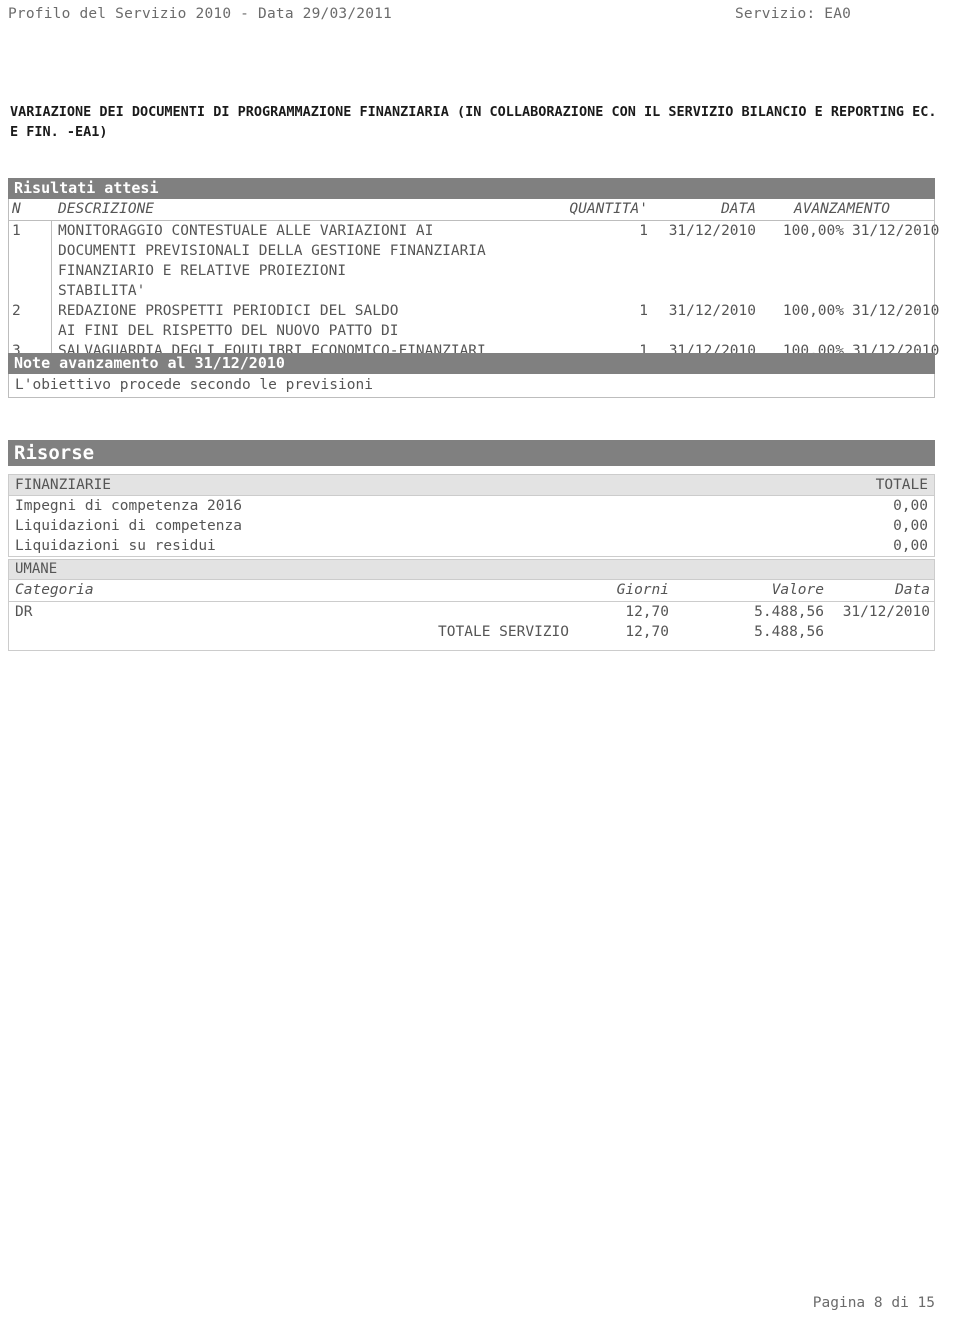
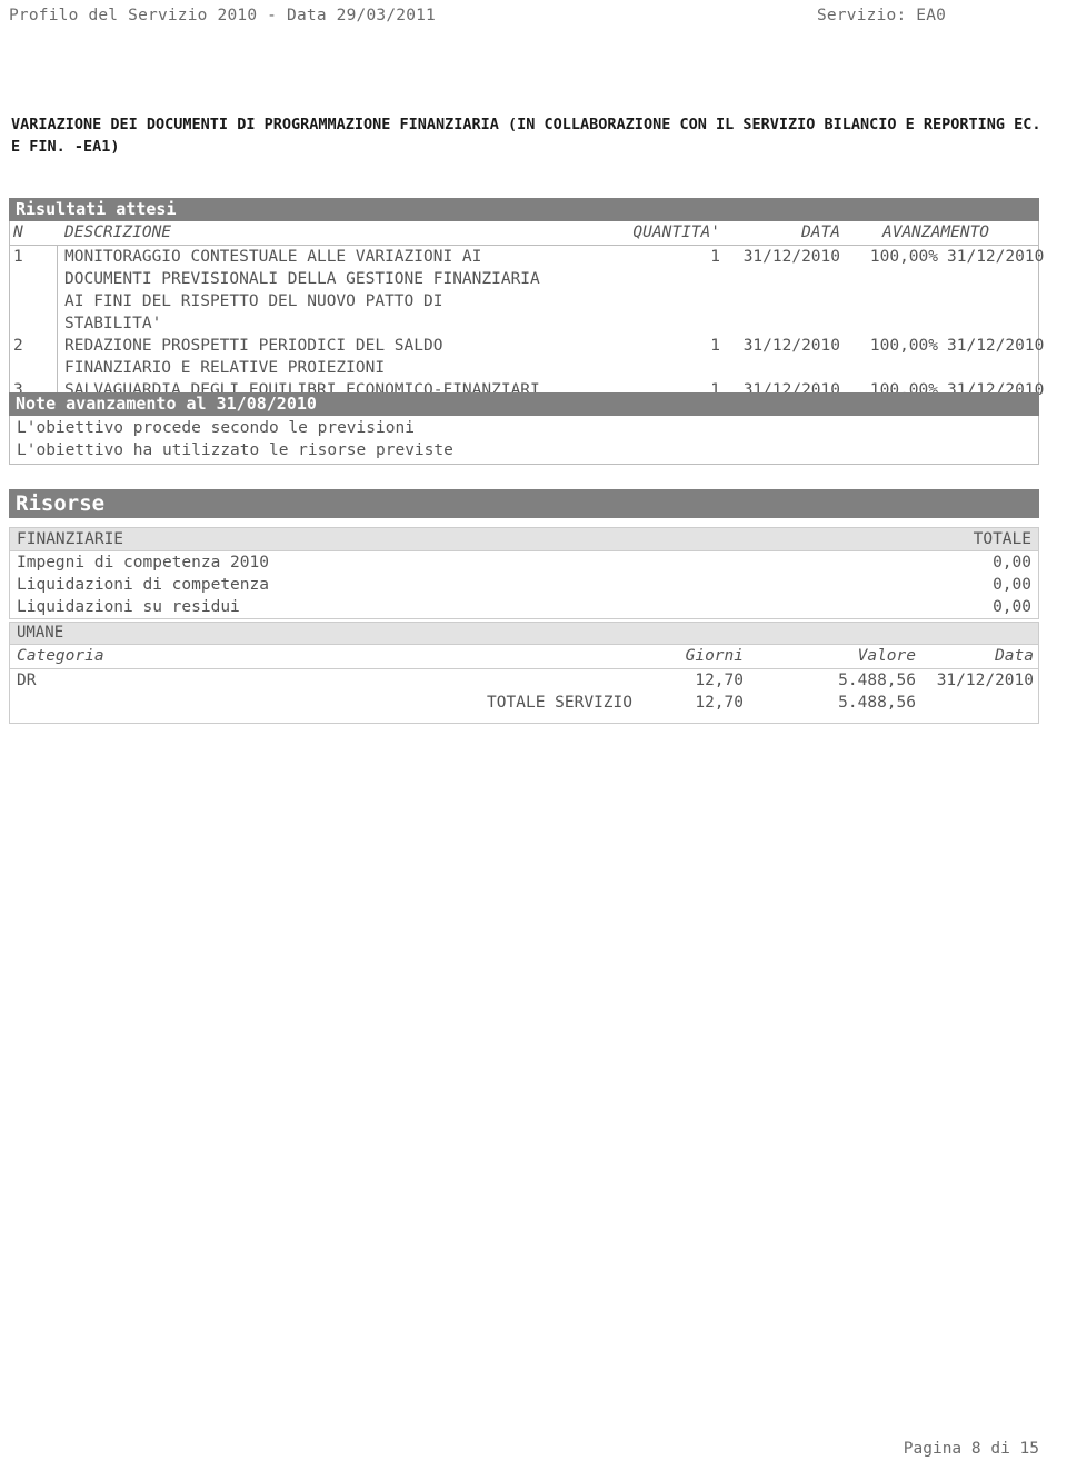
  Profilo del Servizio 2010 - Data 29/03/2011
  Servizio: EA0
  VARIAZIONE DEI DOCUMENTI DI PROGRAMMAZIONE FINANZIARIA (IN COLLABORAZIONE CON IL SERVIZIO BILANCIO E REPORTING EC. E FIN. -EA1)
  Risultati attesi
  N
  DESCRIZIONE
  QUANTITA'
  DATA
  AVANZAMENTO
  1
  MONITORAGGIO CONTESTUALE ALLE VARIAZIONI AI
  1
  31/12/2010
  100,00%
  31/12/2010
  DOCUMENTI PREVISIONALI DELLA GESTIONE FINANZIARIA
- FINANZIARIO E RELATIVE PROIEZIONI
+ AI FINI DEL RISPETTO DEL NUOVO PATTO DI
  STABILITA'
  2
  REDAZIONE PROSPETTI PERIODICI DEL SALDO
  1
  31/12/2010
  100,00%
  31/12/2010
- AI FINI DEL RISPETTO DEL NUOVO PATTO DI
+ FINANZIARIO E RELATIVE PROIEZIONI
  3
  SALVAGUARDIA DEGLI EQUILIBRI ECONOMICO-FINANZIARI
  1
  31/12/2010
  100,00%
  31/12/2010
- Note avanzamento al 31/12/2010
+ Note avanzamento al 31/08/2010
  L'obiettivo procede secondo le previsioni
+ L'obiettivo ha utilizzato le risorse previste
  Risorse
  FINANZIARIE
  TOTALE
- Impegni di competenza 2016
+ Impegni di competenza 2010
  0,00
  Liquidazioni di competenza
  0,00
  Liquidazioni su residui
  0,00
  UMANE
  Categoria
  Giorni
  Valore
  Data
  DR
  12,70
  5.488,56
  31/12/2010
  TOTALE SERVIZIO
  12,70
  5.488,56
  Pagina 8 di 15
